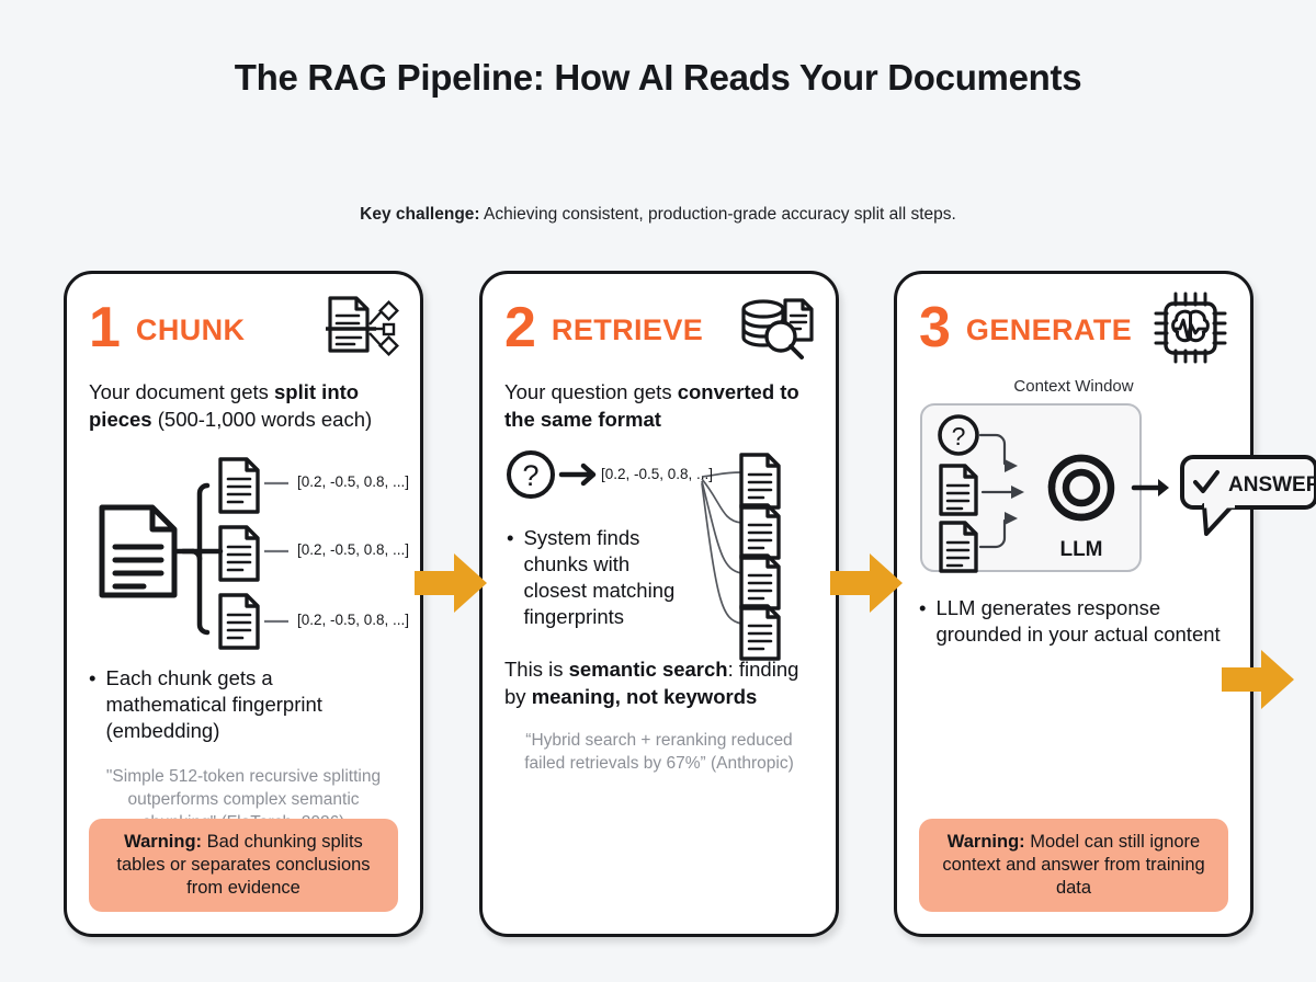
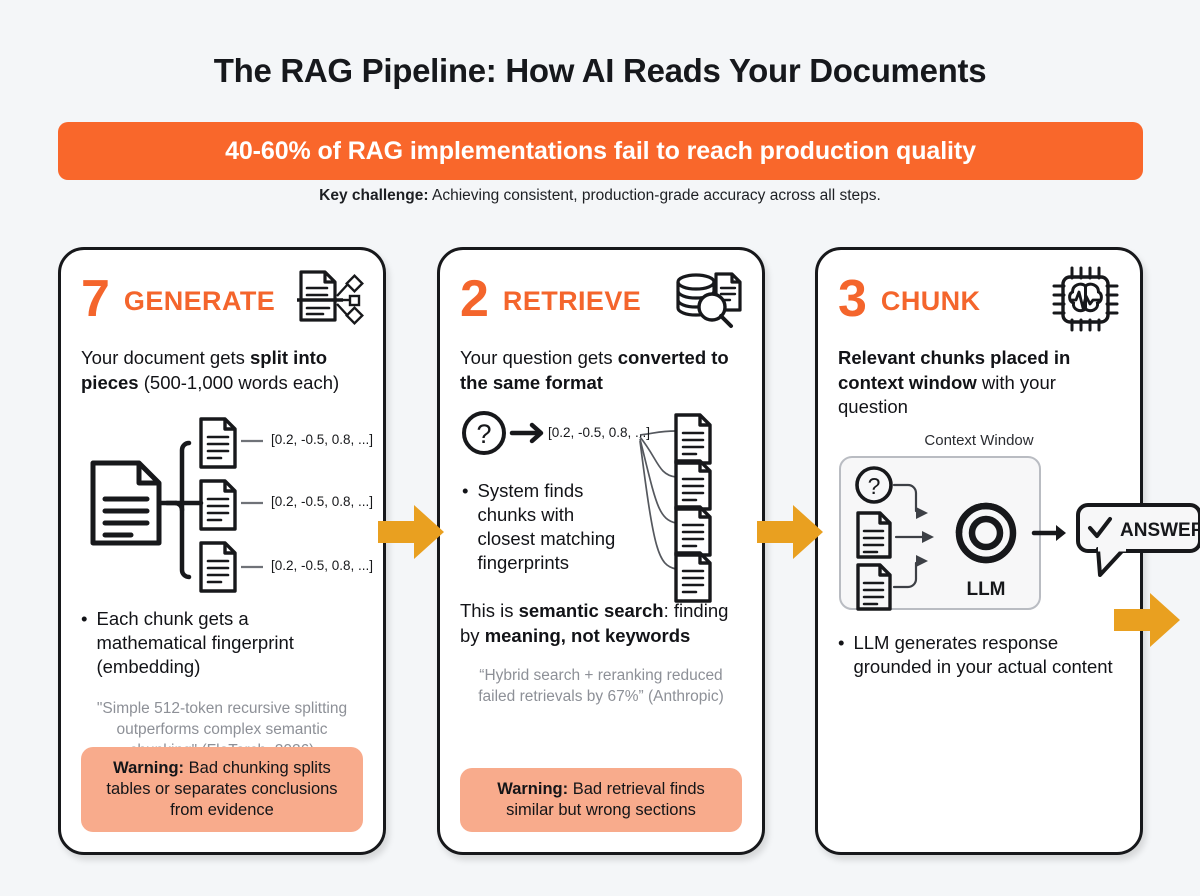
  The RAG Pipeline: How AI Reads Your Documents
+ 40-60% of RAG implementations fail to reach production quality
- Key challenge: Achieving consistent, production-grade accuracy split all steps.
+ Key challenge: Achieving consistent, production-grade accuracy across all steps.
- 1
+ 7
- CHUNK
+ GENERATE
  Your document gets split into pieces (500-1,000 words each)
  [0.2, -0.5, 0.8, ...]
  [0.2, -0.5, 0.8, ...]
  [0.2, -0.5, 0.8, ...]
  •
  Each chunk gets a mathematical fingerprint (embedding)
  "Simple 512-token recursive splitting outperforms complex semantic
  Warning: Bad chunking splits tables or separates conclusions from evidence
  2
  RETRIEVE
  Your question gets converted to the same format
  ?
  [0.2, -0.5, 0.8, ...]
  •
  System finds chunks with closest matching fingerprints
  This is semantic search: finding by meaning, not keywords
  “Hybrid search + reranking reduced failed retrievals by 67%” (Anthropic)
+ Warning: Bad retrieval finds similar but wrong sections
  3
- GENERATE
+ CHUNK
+ Relevant chunks placed in context window with your question
  Context Window
  ?
  LLM
  ANSWER
  •
  LLM generates response grounded in your actual content
- Warning: Model can still ignore context and answer from training data
